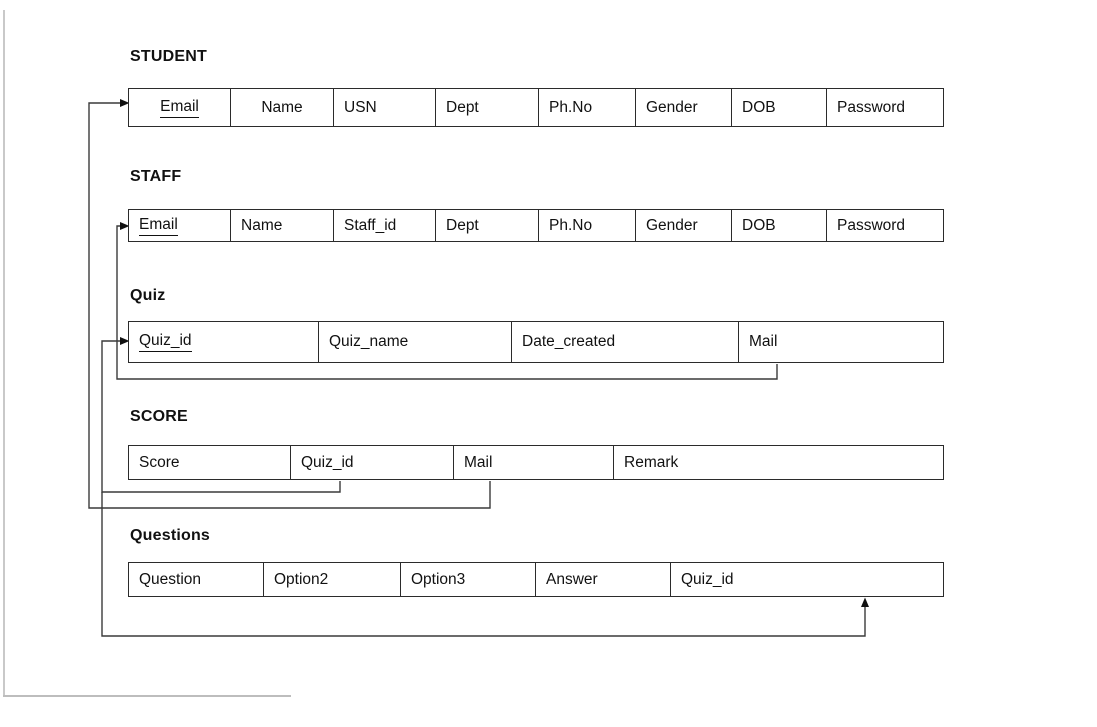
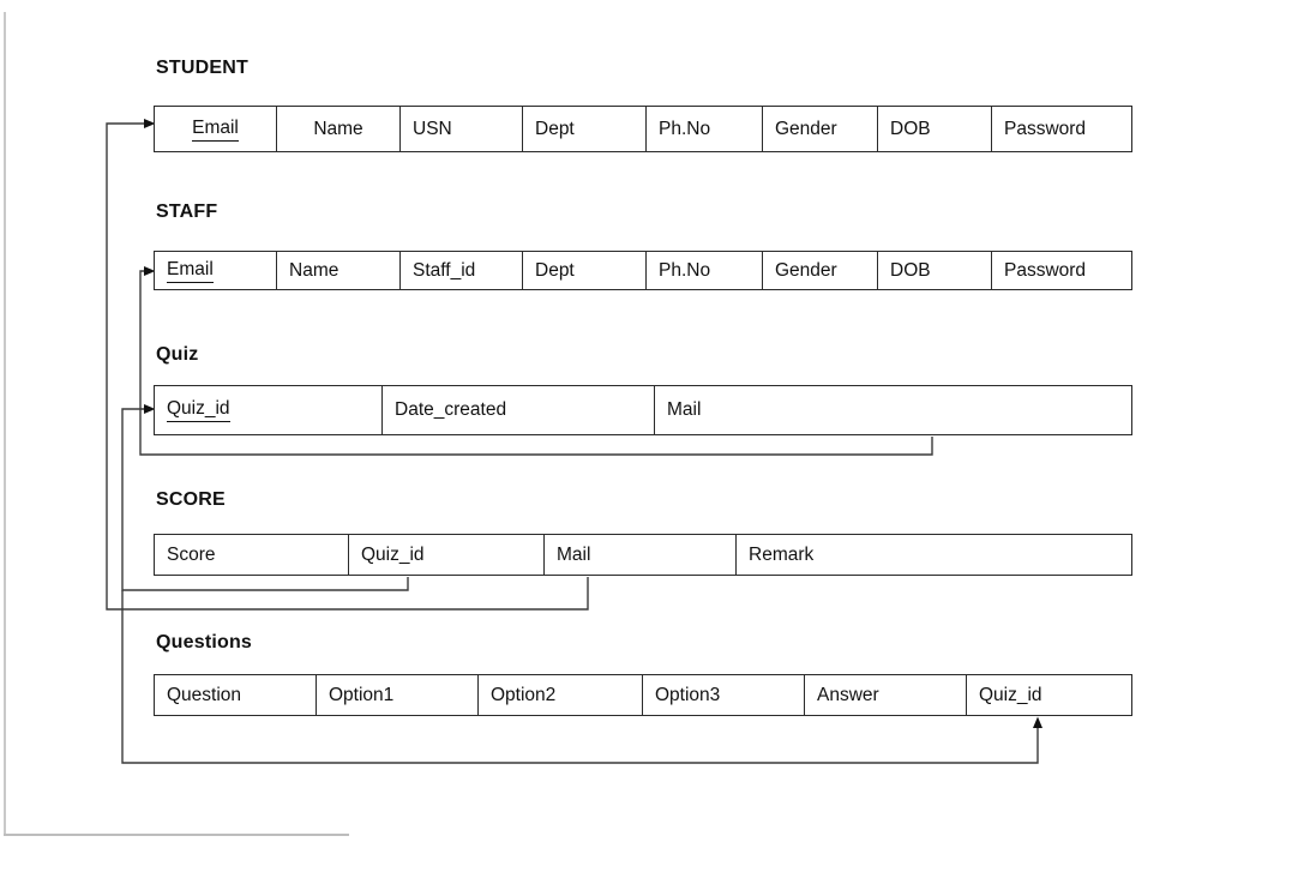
  STUDENT
  Email
  Name
  USN
  Dept
  Ph.No
  Gender
  DOB
  Password
  STAFF
  Email
  Name
  Staff_id
  Dept
  Ph.No
  Gender
  DOB
  Password
  Quiz
  Quiz_id
- Quiz_name
  Date_created
  Mail
  SCORE
  Score
  Quiz_id
  Mail
  Remark
  Questions
  Question
+ Option1
  Option2
  Option3
  Answer
  Quiz_id
